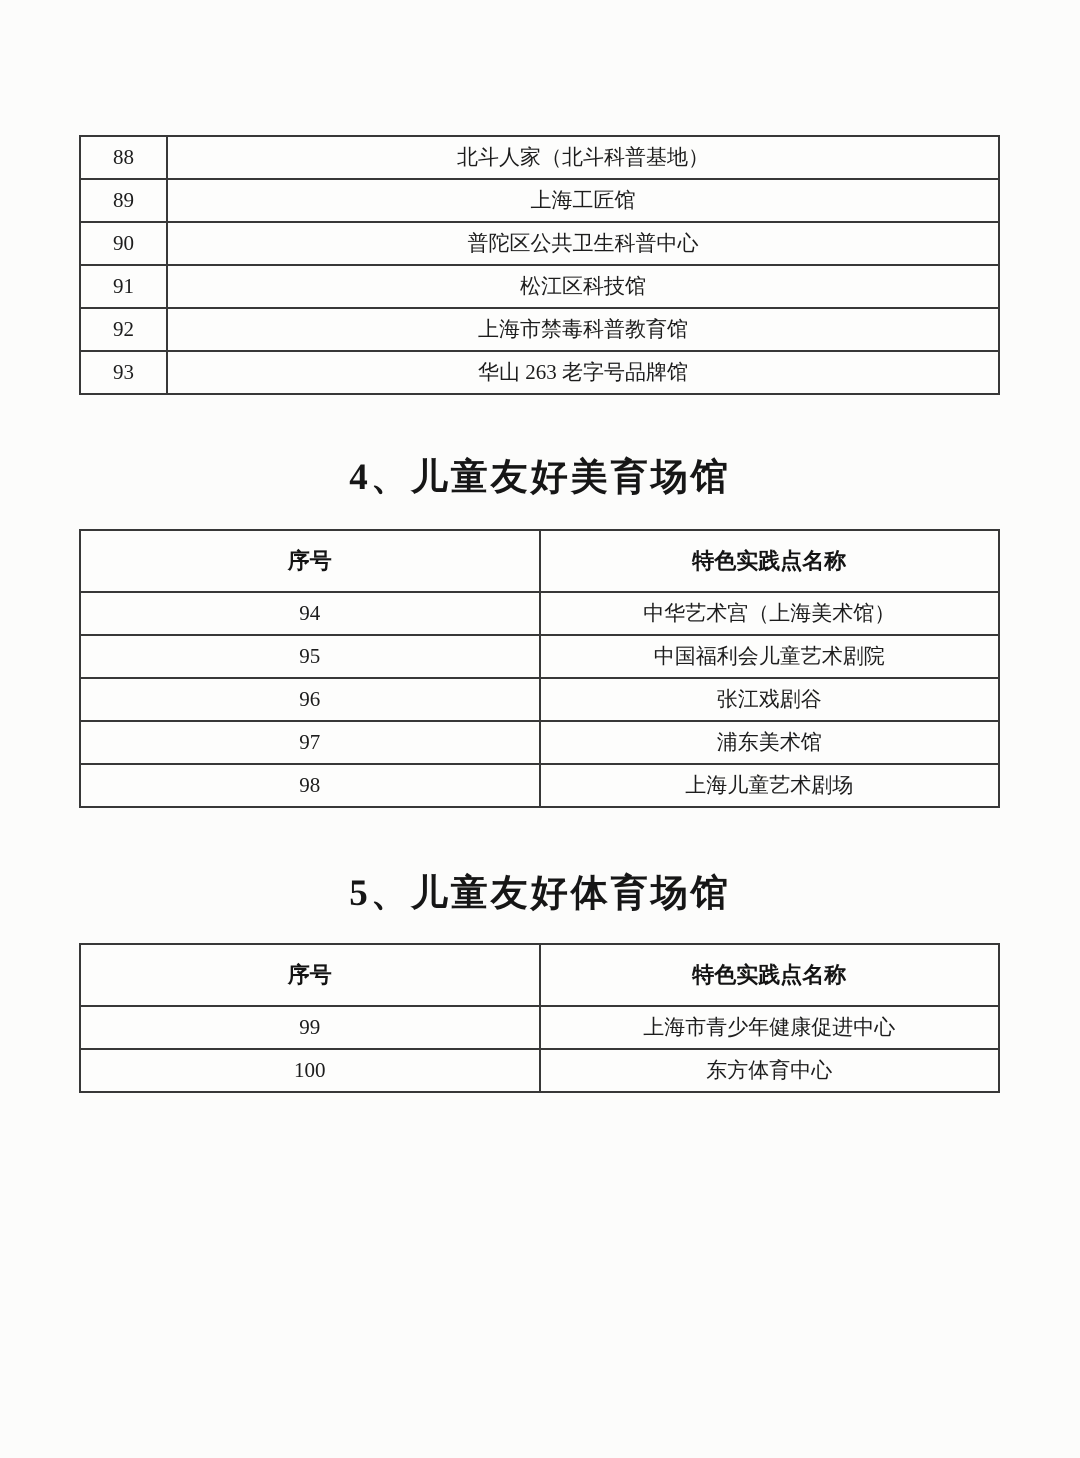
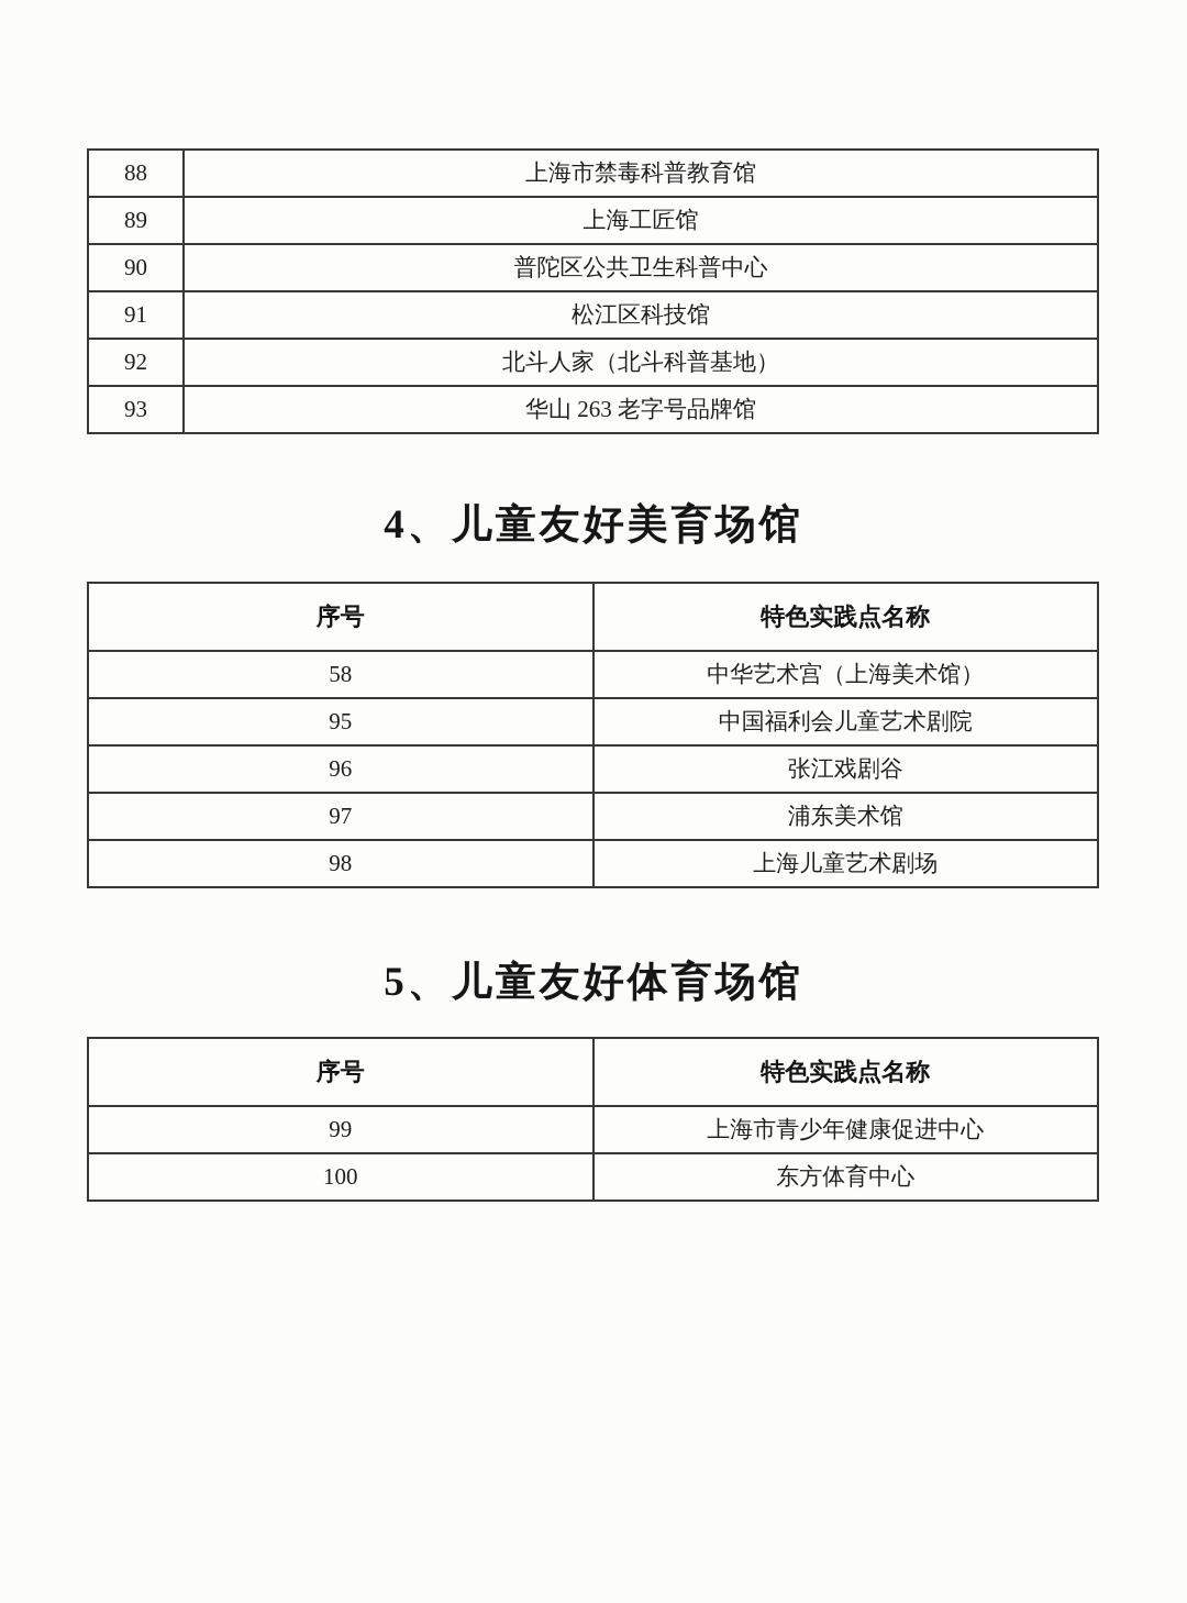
- 88	北斗人家（北斗科普基地）
+ 88	上海市禁毒科普教育馆
  89	上海工匠馆
  90	普陀区公共卫生科普中心
  91	松江区科技馆
- 92	上海市禁毒科普教育馆
+ 92	北斗人家（北斗科普基地）
  93	华山 263 老字号品牌馆
  4、儿童友好美育场馆
  序号	特色实践点名称
- 94	中华艺术宫（上海美术馆）
+ 58	中华艺术宫（上海美术馆）
  95	中国福利会儿童艺术剧院
  96	张江戏剧谷
  97	浦东美术馆
  98	上海儿童艺术剧场
  5、儿童友好体育场馆
  序号	特色实践点名称
  99	上海市青少年健康促进中心
  100	东方体育中心
